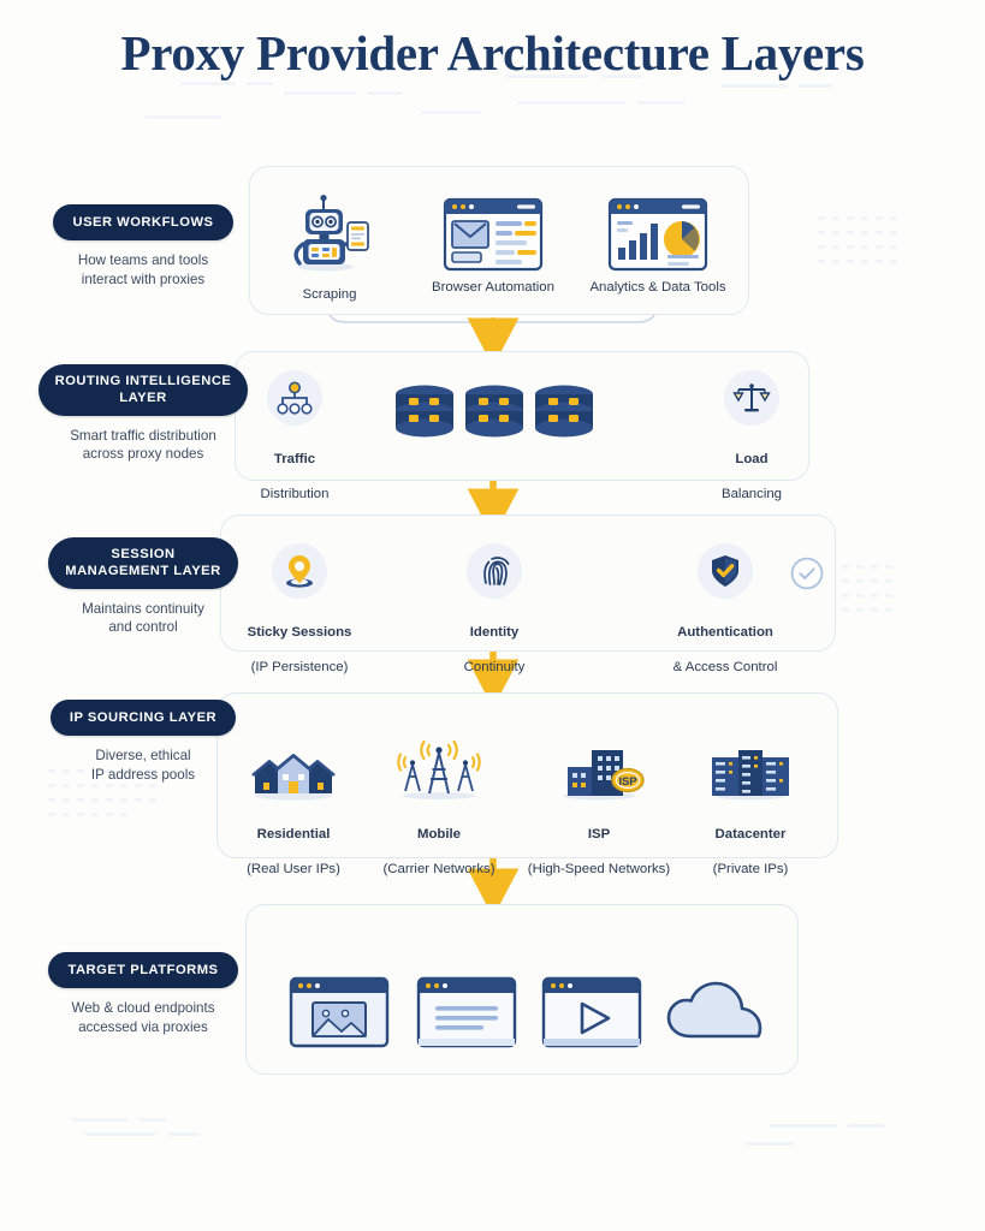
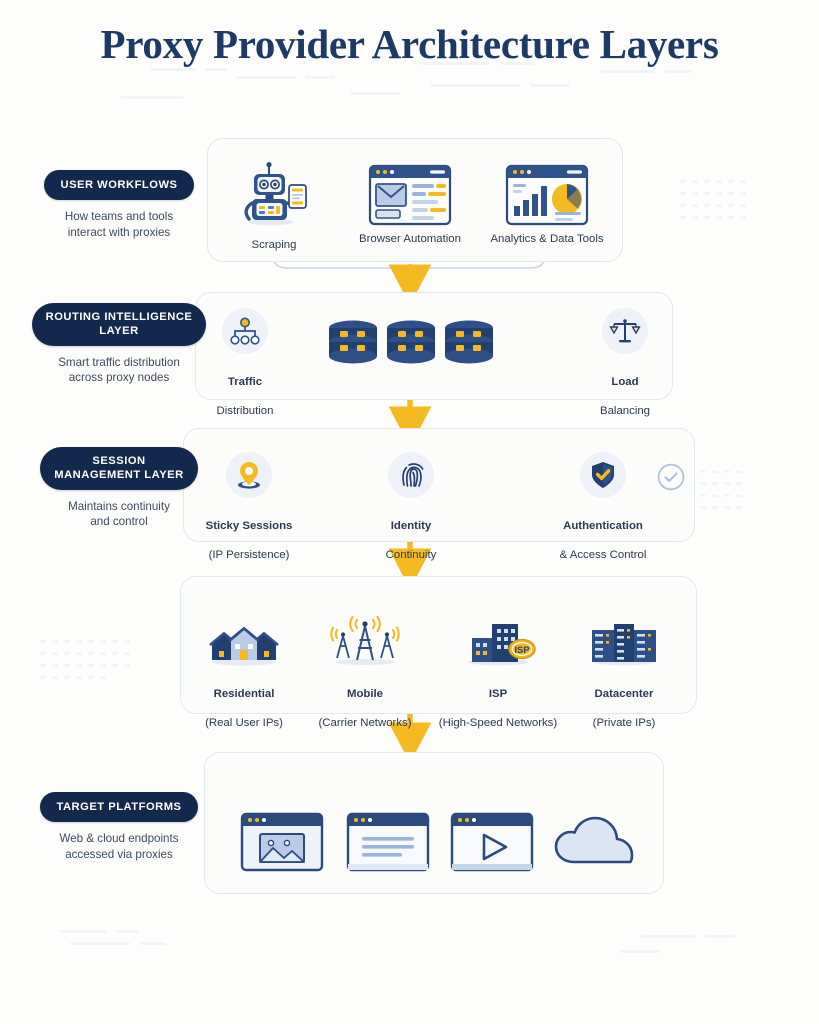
  Proxy Provider Architecture Layers
  USER WORKFLOWS
  How teams and tools
  interact with proxies
  Scraping
  Browser Automation
  Analytics & Data Tools
  ROUTING INTELLIGENCE
  LAYER
  Smart traffic distribution
  across proxy nodes
  Traffic
  Distribution
  Load
  Balancing
  SESSION
  MANAGEMENT LAYER
  Maintains continuity
  and control
  Sticky Sessions
  (IP Persistence)
  Identity
  Continuity
  Authentication
  & Access Control
- IP SOURCING LAYER
- Diverse, ethical
- IP address pools
  Residential
  (Real User IPs)
  Mobile
  (Carrier Networks)
  ISP
  ISP
  (High-Speed Networks)
  Datacenter
  (Private IPs)
  TARGET PLATFORMS
  Web & cloud endpoints
  accessed via proxies
